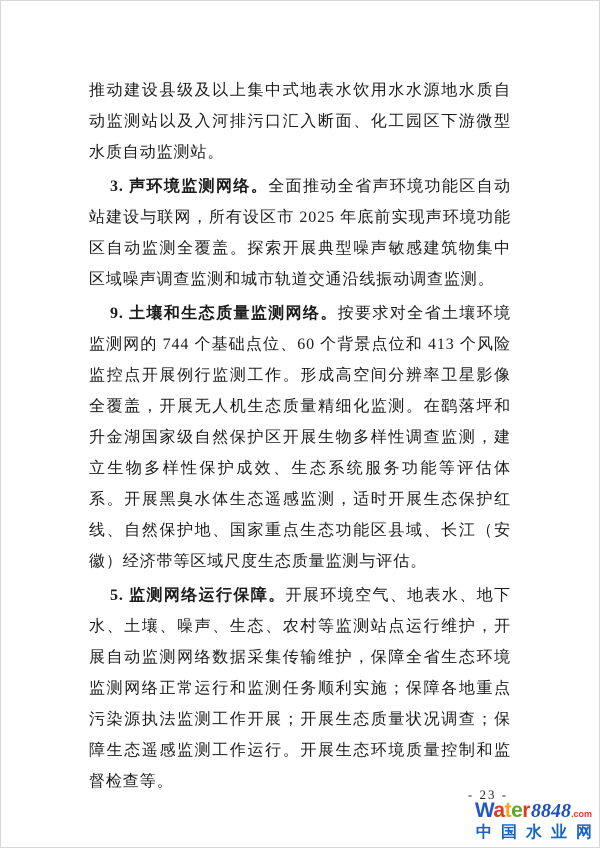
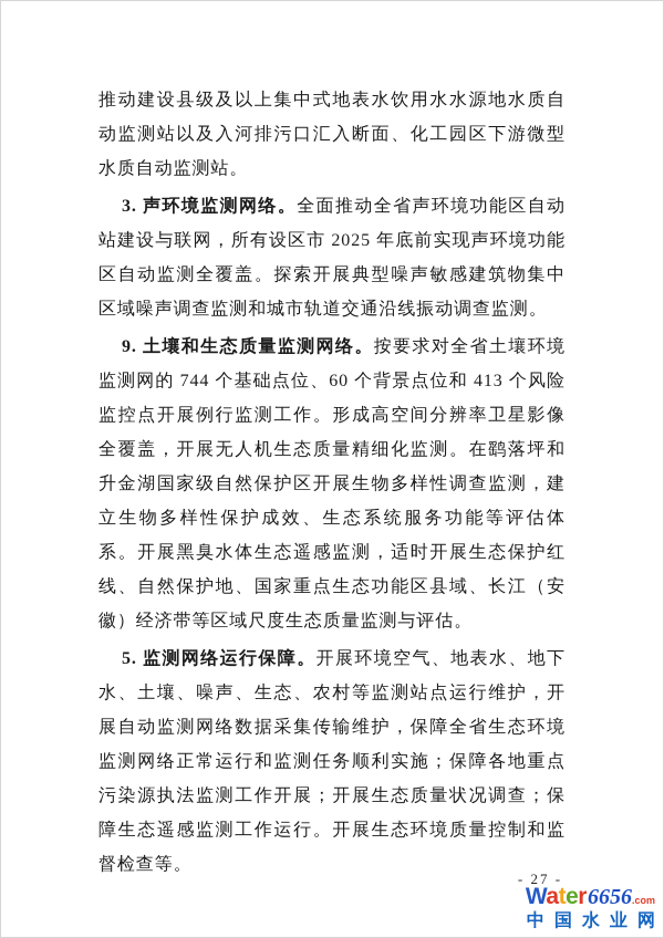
  推动建设县级及以上集中式地表水饮用水水源地水质自动监测站以及入河排污口汇入断面、化工园区下游微型水质自动监测站。
  3. 声环境监测网络。全面推动全省声环境功能区自动站建设与联网，所有设区市 2025 年底前实现声环境功能区自动监测全覆盖。探索开展典型噪声敏感建筑物集中区域噪声调查监测和城市轨道交通沿线振动调查监测。
  9. 土壤和生态质量监测网络。按要求对全省土壤环境监测网的 744 个基础点位、60 个背景点位和 413 个风险监控点开展例行监测工作。形成高空间分辨率卫星影像全覆盖，开展无人机生态质量精细化监测。在鹞落坪和升金湖国家级自然保护区开展生物多样性调查监测，建立生物多样性保护成效、生态系统服务功能等评估体系。开展黑臭水体生态遥感监测，适时开展生态保护红线、自然保护地、国家重点生态功能区县域、长江（安徽）经济带等区域尺度生态质量监测与评估。
  5. 监测网络运行保障。开展环境空气、地表水、地下水、土壤、噪声、生态、农村等监测站点运行维护，开展自动监测网络数据采集传输维护，保障全省生态环境监测网络正常运行和监测任务顺利实施；保障各地重点污染源执法监测工作开展；开展生态质量状况调查；保障生态遥感监测工作运行。开展生态环境质量控制和监督检查等。
- - 23 -
+ - 27 -
- Water8848.com
+ Water6656.com
  中国水业网
